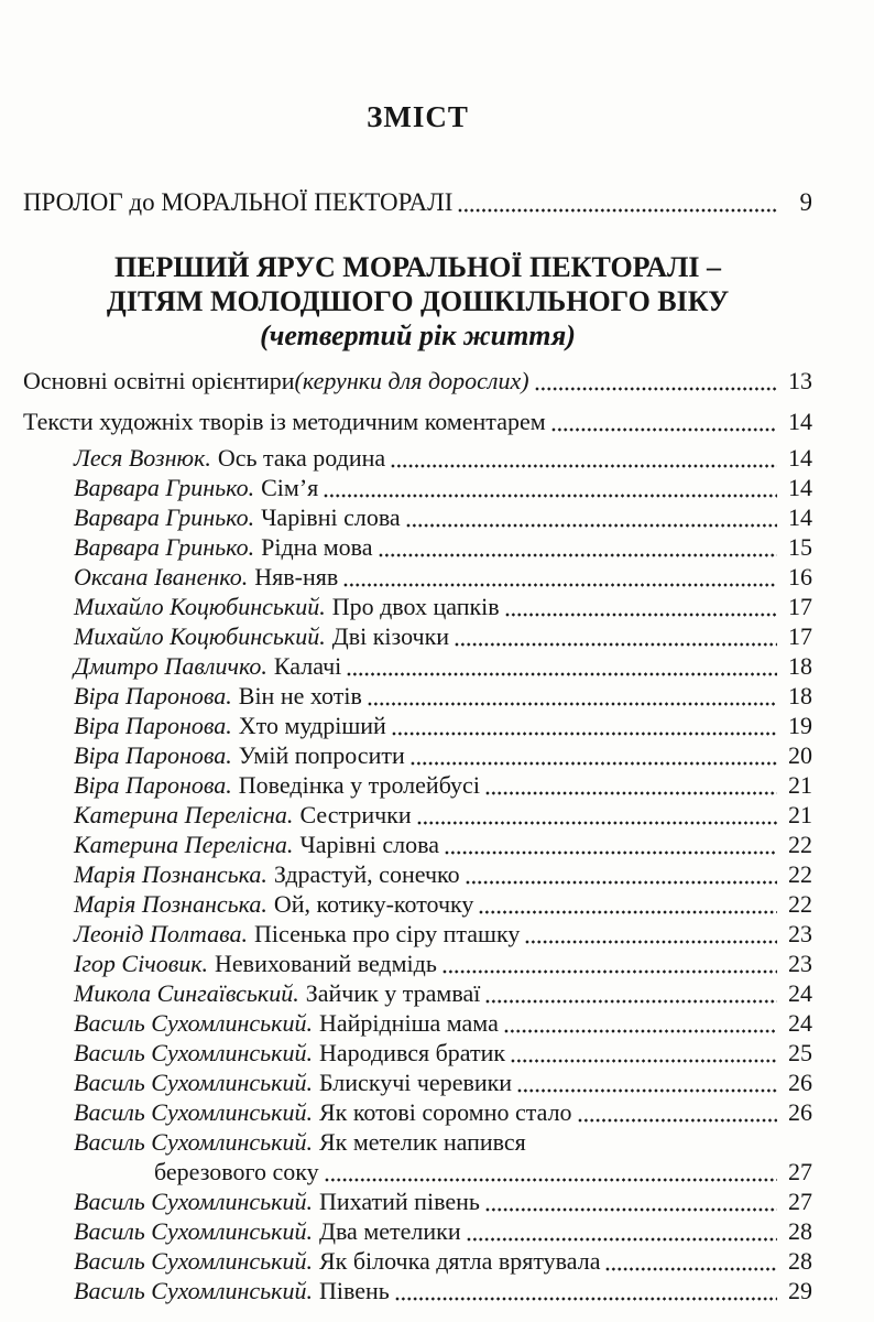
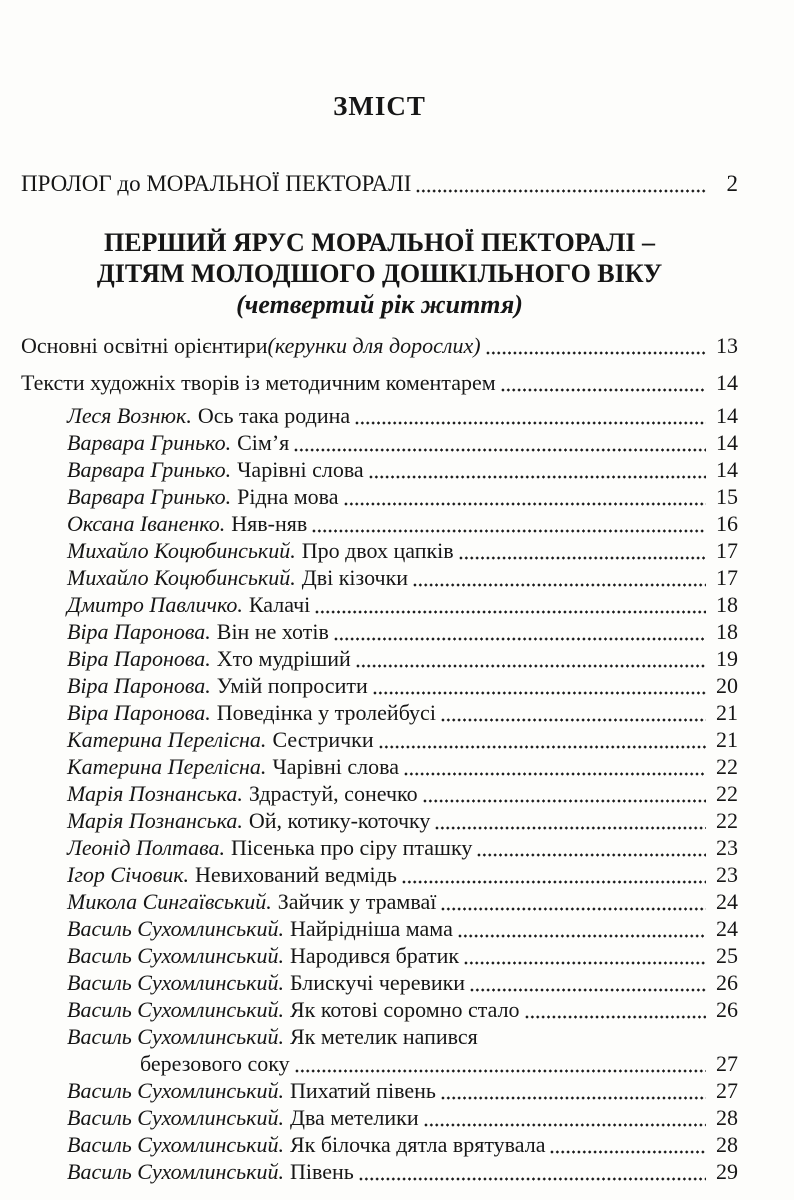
  ЗМІСТ
  ПРОЛОГ до МОРАЛЬНОЇ ПЕКТОРАЛІ
- 9
+ 2
  ПЕРШИЙ ЯРУС МОРАЛЬНОЇ ПЕКТОРАЛІ –
  ДІТЯМ МОЛОДШОГО ДОШКІЛЬНОГО ВІКУ
  (четвертий рік життя)
  Основні освітні орієнтири
  (керунки для дорослих)
  13
  Тексти художніх творів із методичним коментарем
  14
  Леся Вознюк.
  Ось така родина
  14
  Варвара Гринько.
  Сім’я
  14
  Варвара Гринько.
  Чарівні слова
  14
  Варвара Гринько.
  Рідна мова
  15
  Оксана Іваненко.
  Няв-няв
  16
  Михайло Коцюбинський.
  Про двох цапків
  17
  Михайло Коцюбинський.
  Дві кізочки
  17
  Дмитро Павличко.
  Калачі
  18
  Віра Паронова.
  Він не хотів
  18
  Віра Паронова.
  Хто мудріший
  19
  Віра Паронова.
  Умій попросити
  20
  Віра Паронова.
  Поведінка у тролейбусі
  21
  Катерина Перелісна.
  Сестрички
  21
  Катерина Перелісна.
  Чарівні слова
  22
  Марія Познанська.
  Здрастуй, сонечко
  22
  Марія Познанська.
  Ой, котику-коточку
  22
  Леонід Полтава.
  Пісенька про сіру пташку
  23
  Ігор Січовик.
  Невихований ведмідь
  23
  Микола Сингаївський.
  Зайчик у трамваї
  24
  Василь Сухомлинський.
  Найрідніша мама
  24
  Василь Сухомлинський.
  Народився братик
  25
  Василь Сухомлинський.
  Блискучі черевики
  26
  Василь Сухомлинський.
  Як котові соромно стало
  26
  Василь Сухомлинський.
  Як метелик напився
  березового соку
  27
  Василь Сухомлинський.
  Пихатий півень
  27
  Василь Сухомлинський.
  Два метелики
  28
  Василь Сухомлинський.
  Як білочка дятла врятувала
  28
  Василь Сухомлинський.
  Півень
  29
